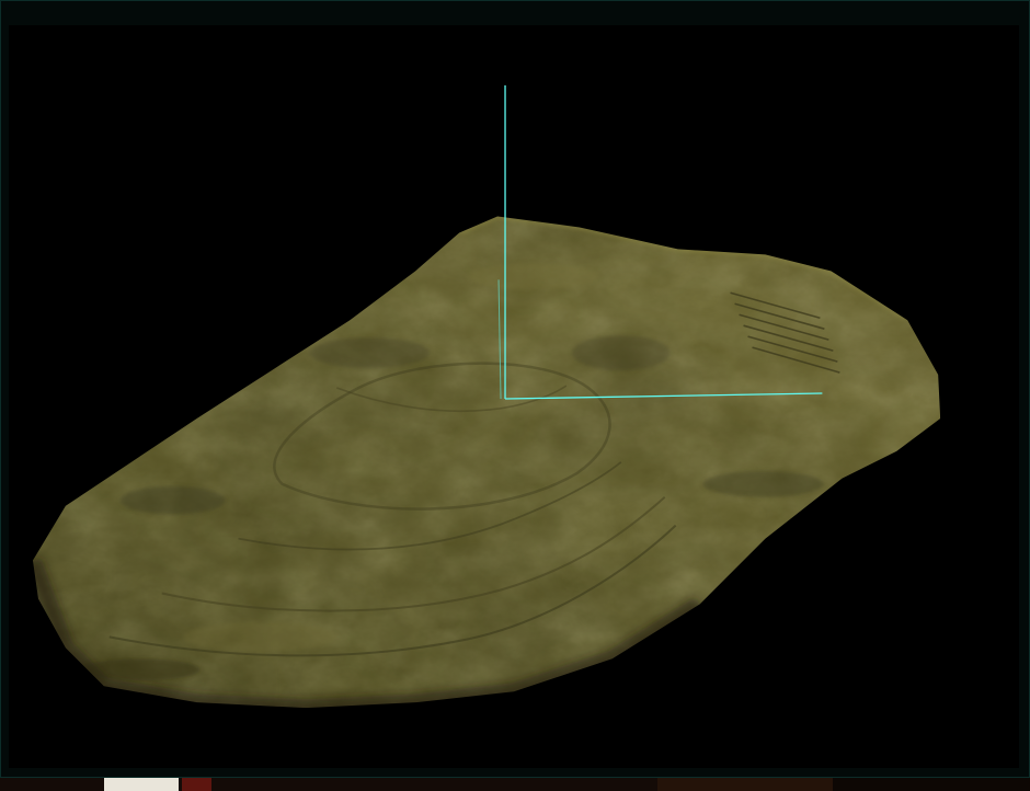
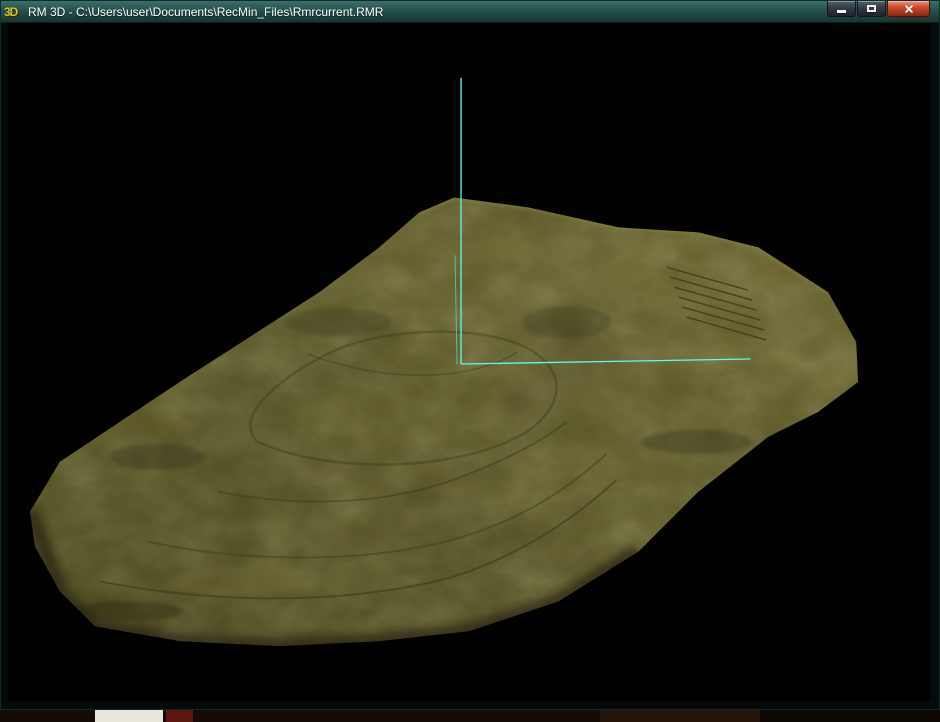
+ 3D
+ RM 3D - C:\Users\user\Documents\RecMin_Files\Rmrcurrent.RMR
